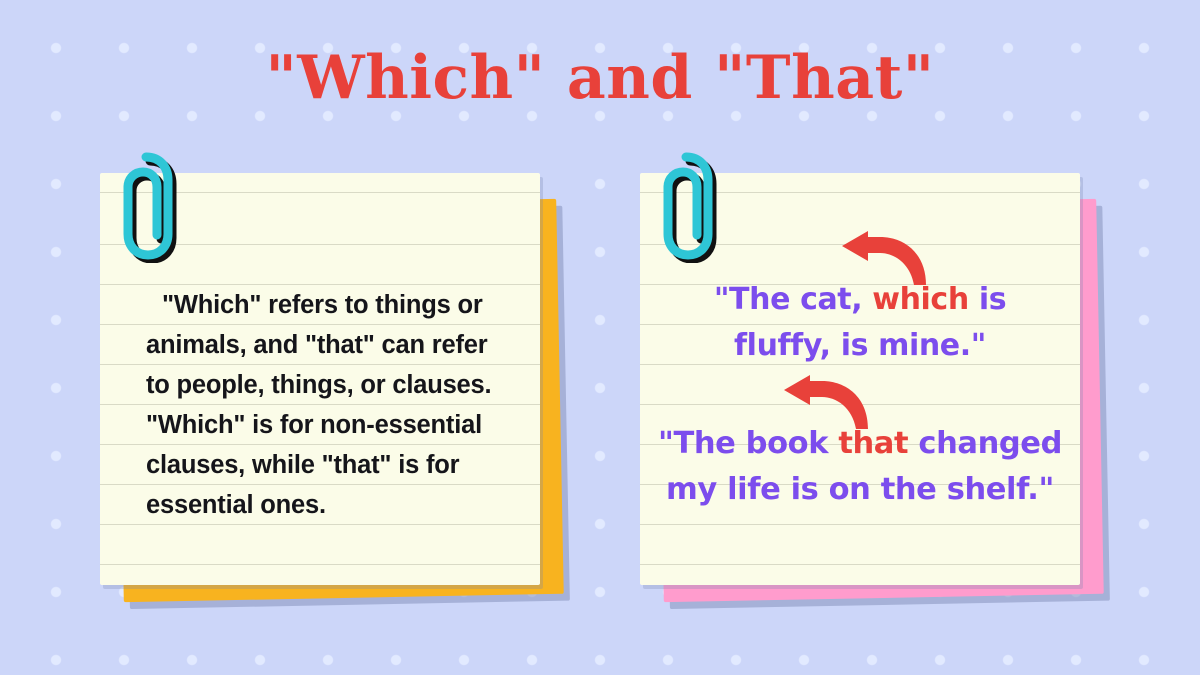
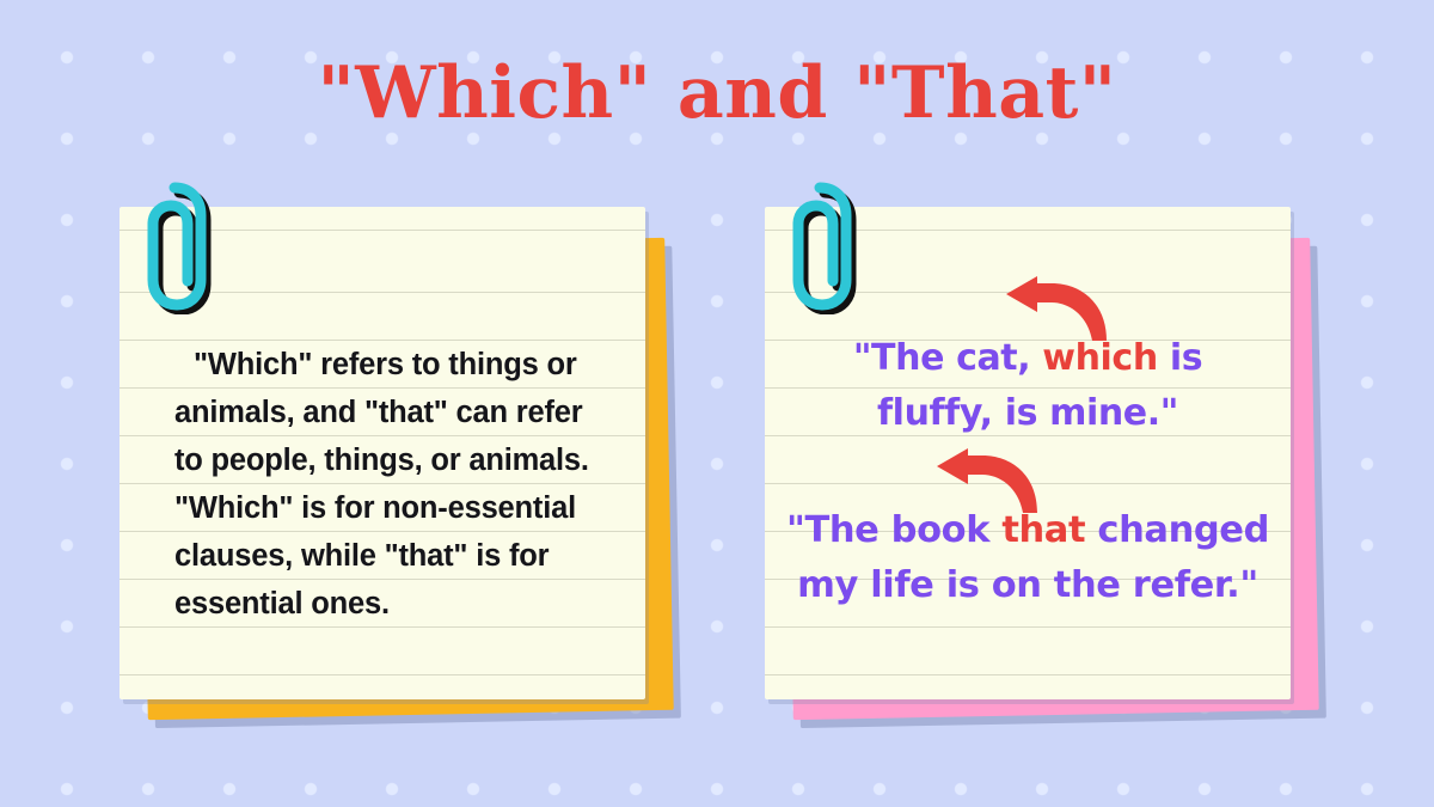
  "Which" and "That"
- "Which" refers to things or animals, and "that" can refer to people, things, or clauses. "Which" is for non-essential clauses, while "that" is for essential ones.
+ "Which" refers to things or animals, and "that" can refer to people, things, or animals. "Which" is for non-essential clauses, while "that" is for essential ones.
  "The cat, which is fluffy, is mine."
- "The book that changed my life is on the shelf."
+ "The book that changed my life is on the refer."
